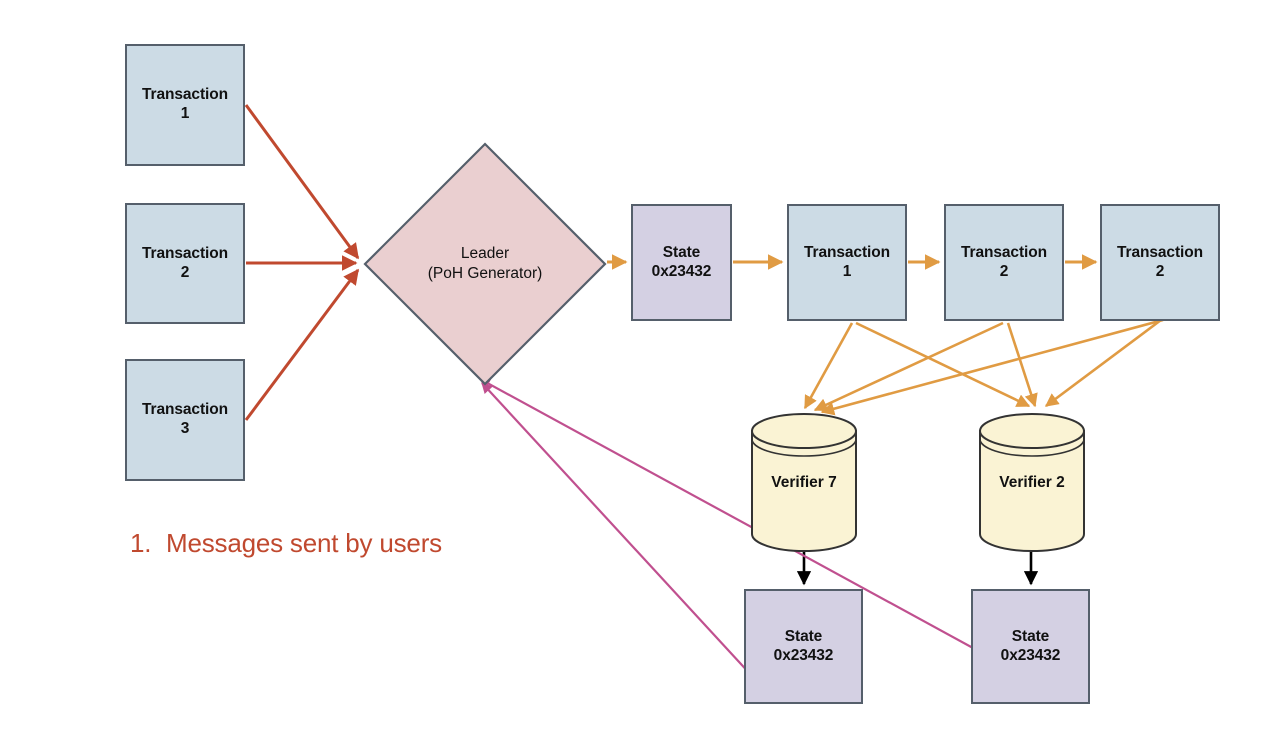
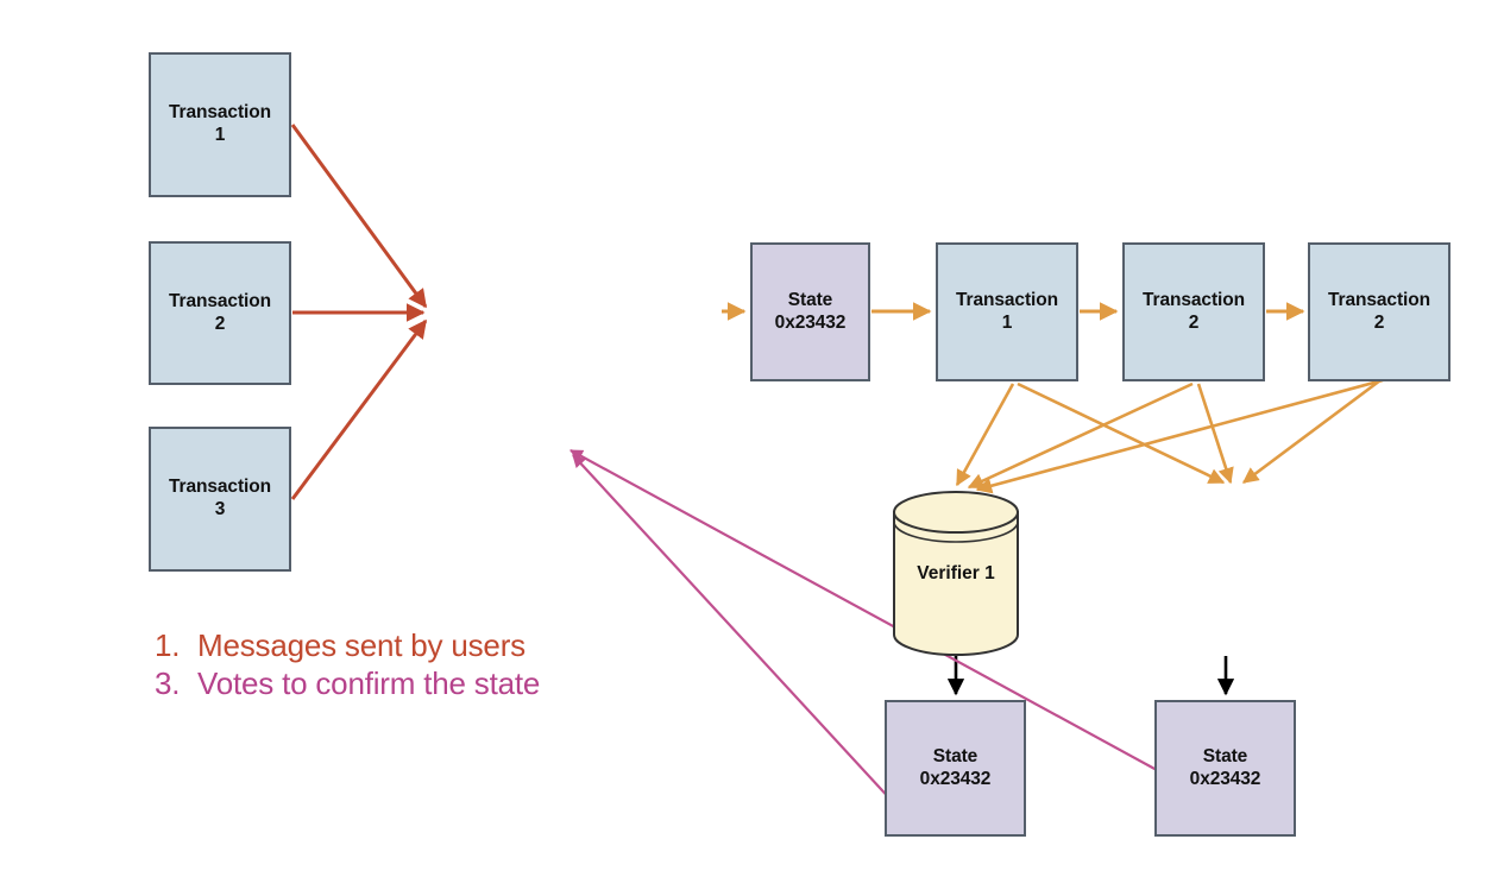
  Transaction
  1
  Transaction
  2
  Transaction
  3
- Leader
- (PoH Generator)
  State
  0x23432
  Transaction
  1
  Transaction
  2
  Transaction
  2
- Verifier 7
+ Verifier 1
- Verifier 2
  State
  0x23432
  State
  0x23432
  1.
  Messages sent by users
+ 3.
+ Votes to confirm the state
